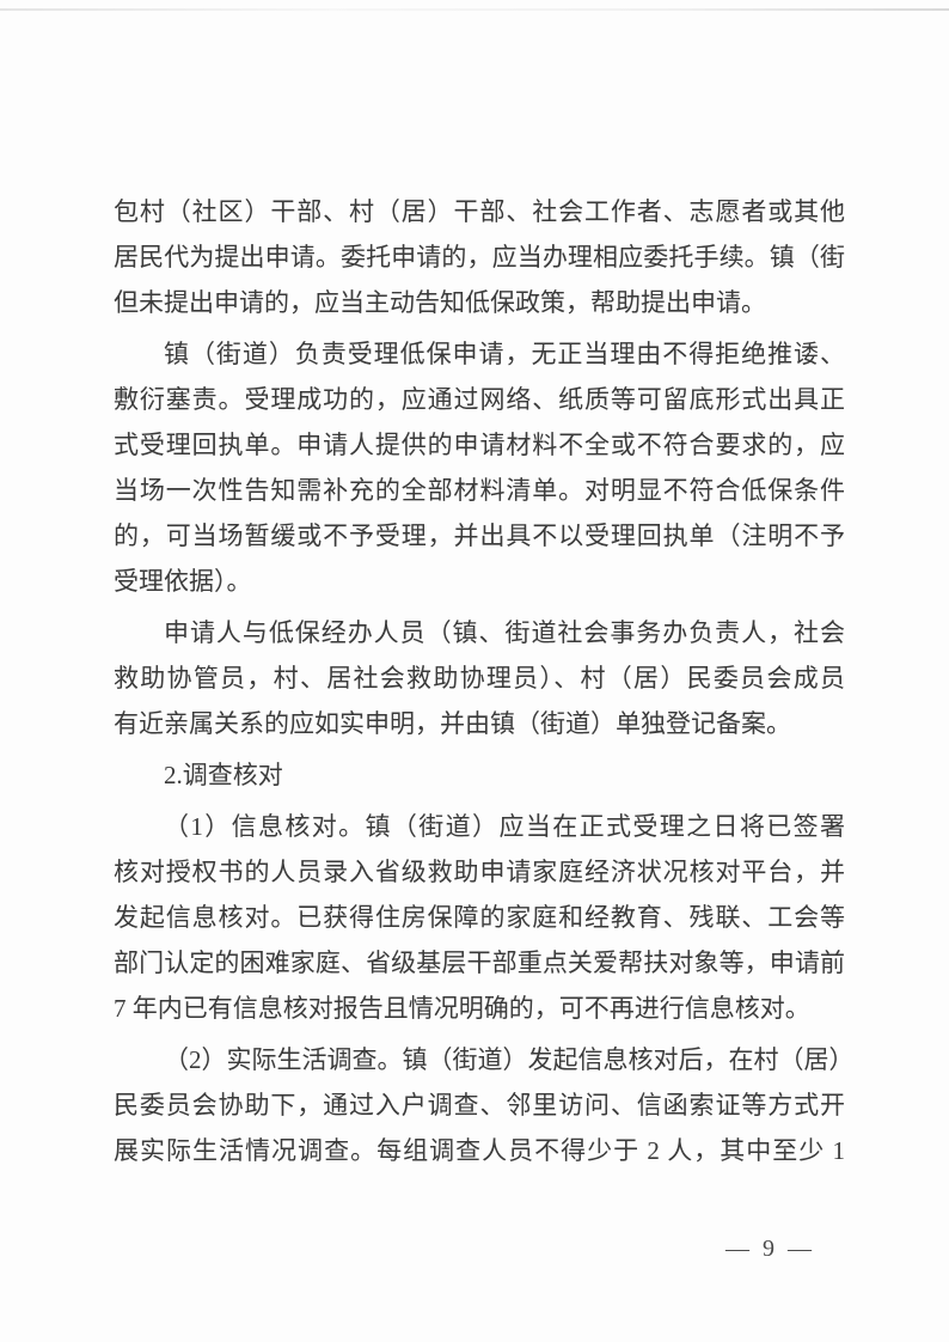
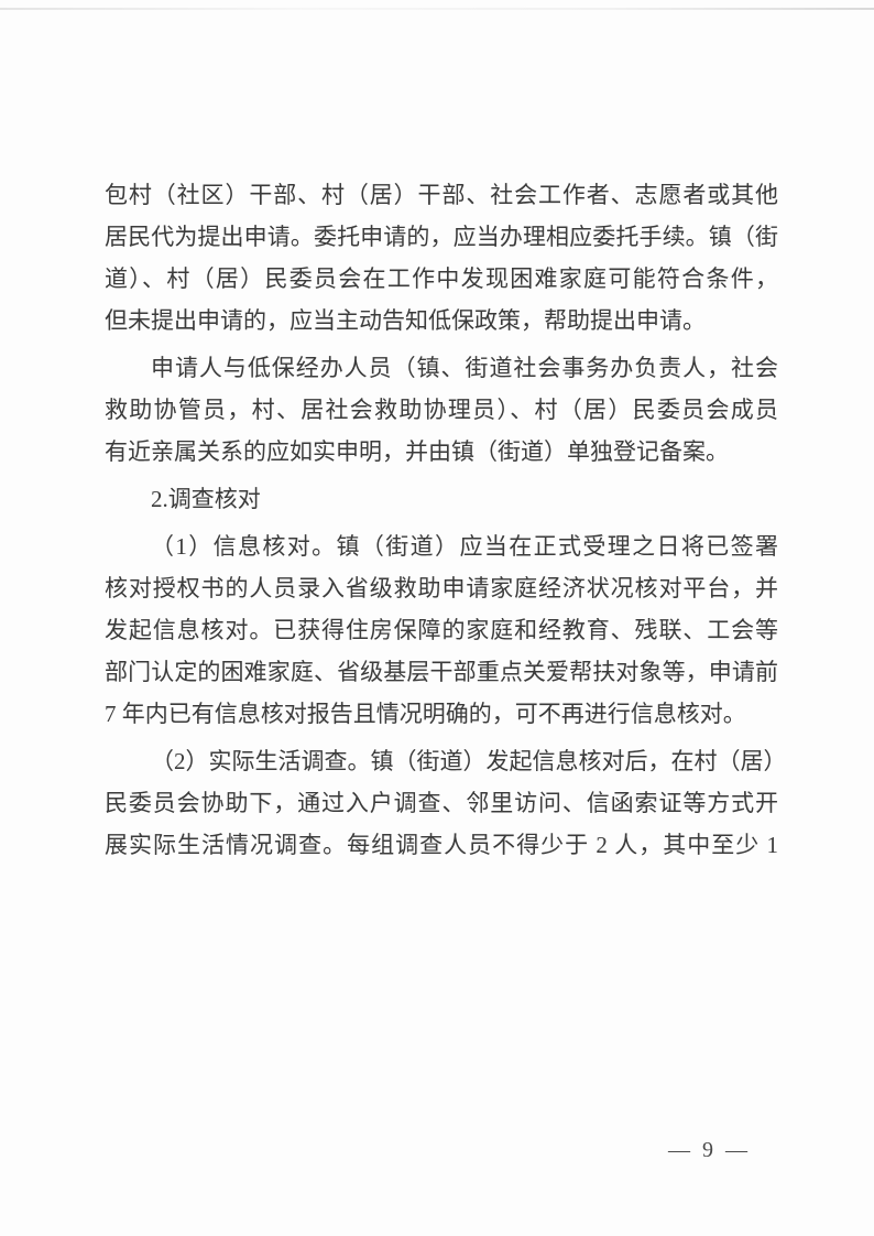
  包村（社区）干部、村（居）干部、社会工作者、志愿者或其他
  居民代为提出申请。委托申请的，应当办理相应委托手续。镇（街
+ 道）、村（居）民委员会在工作中发现困难家庭可能符合条件，
  但未提出申请的，应当主动告知低保政策，帮助提出申请。
- 镇（街道）负责受理低保申请，无正当理由不得拒绝推诿、
- 敷衍塞责。受理成功的，应通过网络、纸质等可留底形式出具正
- 式受理回执单。申请人提供的申请材料不全或不符合要求的，应
- 当场一次性告知需补充的全部材料清单。对明显不符合低保条件
- 的，可当场暂缓或不予受理，并出具不以受理回执单（注明不予
- 受理依据）。
  申请人与低保经办人员（镇、街道社会事务办负责人，社会
  救助协管员，村、居社会救助协理员）、村（居）民委员会成员
  有近亲属关系的应如实申明，并由镇（街道）单独登记备案。
  2.调查核对
  （1）信息核对。镇（街道）应当在正式受理之日将已签署
  核对授权书的人员录入省级救助申请家庭经济状况核对平台，并
  发起信息核对。已获得住房保障的家庭和经教育、残联、工会等
  部门认定的困难家庭、省级基层干部重点关爱帮扶对象等，申请前
  7 年内已有信息核对报告且情况明确的，可不再进行信息核对。
  （2）实际生活调查。镇（街道）发起信息核对后，在村（居）
  民委员会协助下，通过入户调查、邻里访问、信函索证等方式开
  展实际生活情况调查。每组调查人员不得少于 2 人，其中至少 1
  — 9 —
